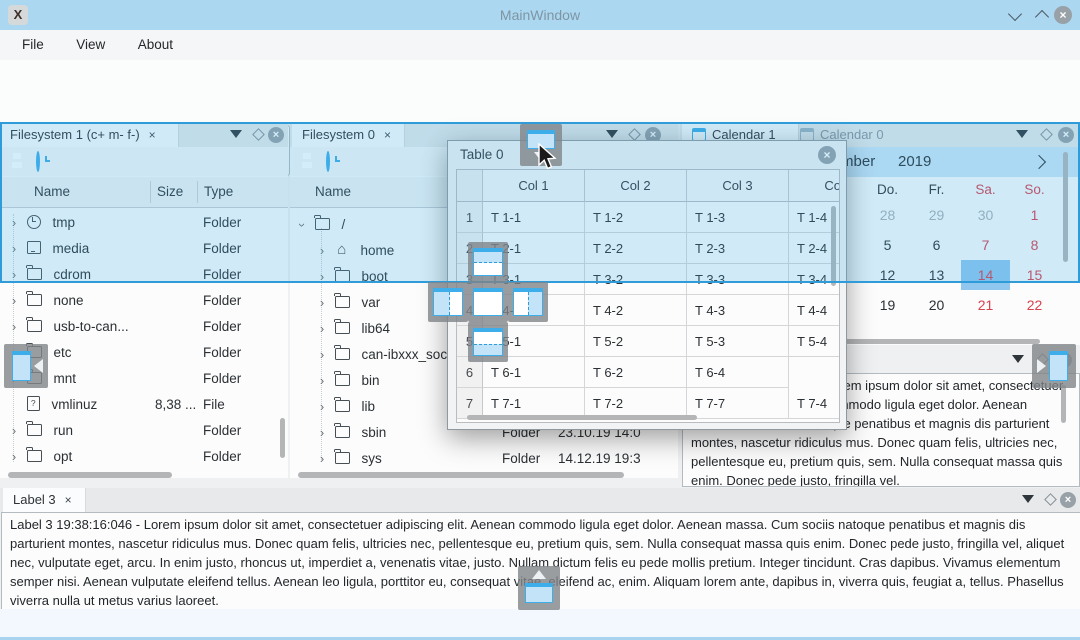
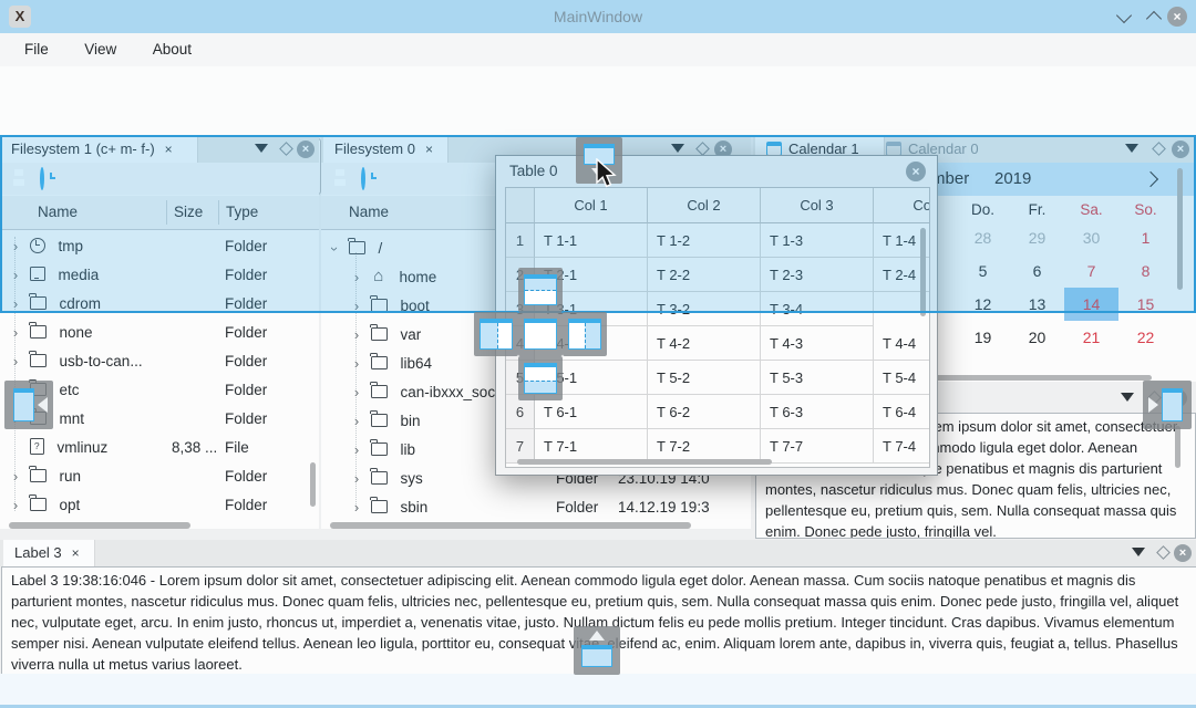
  MainWindow
  X
  ×
  File View About
  Filesystem 1 (c+ m- f-) ×
  ×
  Name
  Size
  Type
  › tmp
  Folder
  › media
  Folder
  › cdrom
  Folder
  › none
  Folder
  › usb-to-can...
  Folder
  etc
  Folder
  mnt
  Folder
  vmlinuz
  8,38 ...
  File
  › run
  Folder
  › opt
  Folder
  Filesystem 0 ×
  ×
  Name
  › home
  › boot
  › var
  › lib64
  › can-ibxxx_soc
  › bin
  › lib
- › sbin
+ › sys
  Folder
  23.10.19 14:0
- › sys
+ › sbin
  Folder
  14.12.19 19:3
  Calendar 1
  Calendar 0
  ×
  2019
  Do.
  Fr.
  Sa.
  So.
  28
  29
  30
  1
  5
  6
  7
  8
  12
  13
  14
  15
  19
  20
  21
  22
  em ipsum dolor sit amet, consectetue modo ligula eget dolor. Aenean e penatibus et magnis dis parturient montes, nascetur ridiculus mus. Donec quam felis, ultricies nec, pellentesque eu, pretium quis, sem. Nulla consequat massa quis enim. Donec pede justo, fringilla vel.
  Label 3 ×
  ×
  Label 3 19:38:16:046 - Lorem ipsum dolor sit amet, consectetuer adipiscing elit. Aenean commodo ligula eget dolor. Aenean massa. Cum sociis natoque penatibus et magnis dis parturient montes, nascetur ridiculus mus. Donec quam felis, ultricies nec, pellentesque eu, pretium quis, sem. Nulla consequat massa quis enim. Donec pede justo, fringilla vel, aliquet nec, vulputate eget, arcu. In enim justo, rhoncus ut, imperdiet a, venenatis vitae, justo. Nullam dictum felis eu pede mollis pretium. Integer tincidunt. Cras dapibus. Vivamus elementum semper nisi. Aenean vulputate eleifend tellus. Aenean leo ligula, porttitor eu, consequat vitae, eleifend ac, enim. Aliquam lorem ante, dapibus in, viverra quis, feugiat a, tellus. Phasellus viverra nulla ut metus varius laoreet.
  Table 0
  ×
  Col 1
  Col 2
  Col 3
  1
  T 1-1
  T 1-2
  T 1-3
  T 1-4
  2
  2-1
  T 2-2
  T 2-3
  T 2-4
  3
  T 3-1
  T 3-2
- T 3-3
  T 3-4
  4
  T 4-2
  T 4-3
  T 4-4
  5
  5-1
  T 5-2
  T 5-3
  T 5-4
  6
  T 6-1
  T 6-2
+ T 6-3
  T 6-4
  7
  T 7-1
  T 7-2
  T 7-7
  T 7-4
